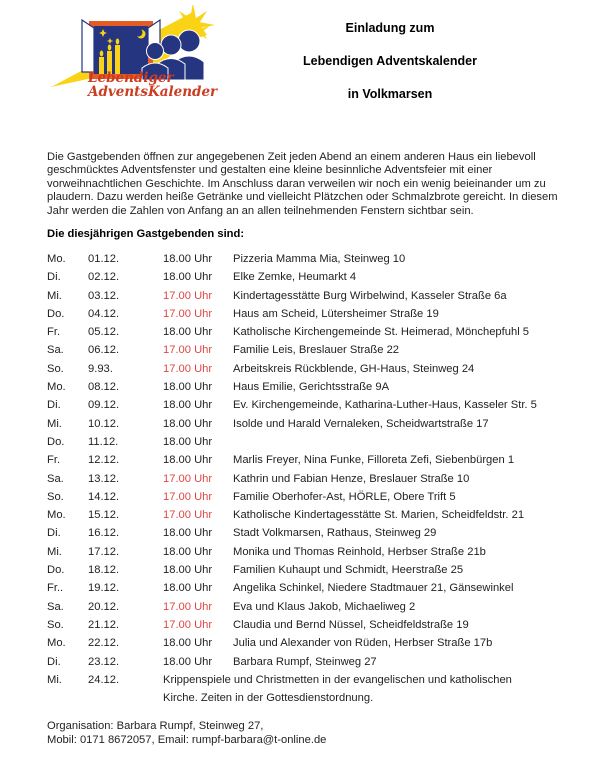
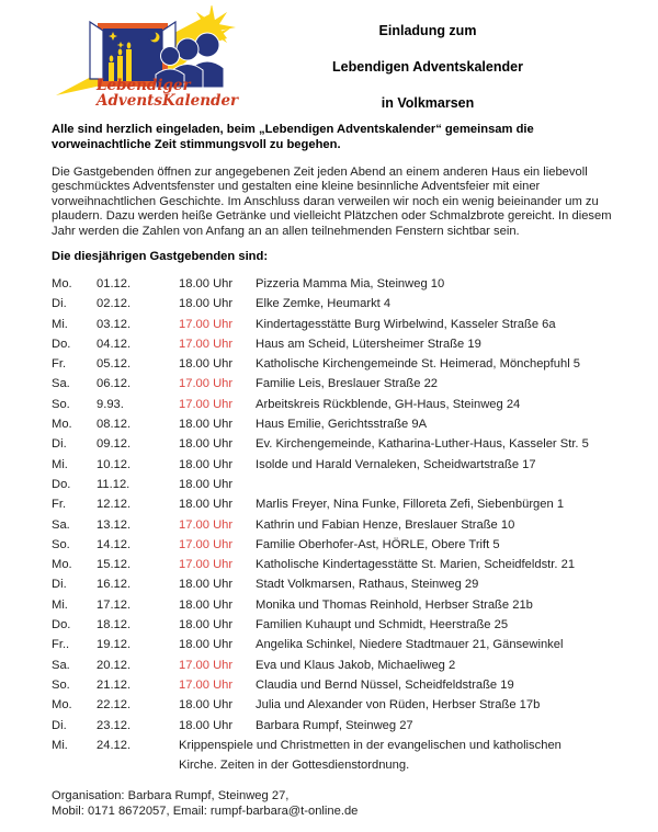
  Lebendiger
  AdventsKalender
  Einladung zum
  Lebendigen Adventskalender
  in Volkmarsen
+ Alle sind herzlich eingeladen, beim „Lebendigen Adventskalender“ gemeinsam die vorweinachtliche Zeit stimmungsvoll zu begehen.
  Die Gastgebenden öffnen zur angegebenen Zeit jeden Abend an einem anderen Haus ein liebevoll geschmücktes Adventsfenster und gestalten eine kleine besinnliche Adventsfeier mit einer vorweihnachtlichen Geschichte. Im Anschluss daran verweilen wir noch ein wenig beieinander um zu plaudern. Dazu werden heiße Getränke und vielleicht Plätzchen oder Schmalzbrote gereicht. In diesem Jahr werden die Zahlen von Anfang an an allen teilnehmenden Fenstern sichtbar sein.
  Die diesjährigen Gastgebenden sind:
  Mo.
  01.12.
  18.00 Uhr
  Pizzeria Mamma Mia, Steinweg 10
  Di.
  02.12.
  18.00 Uhr
  Elke Zemke, Heumarkt 4
  Mi.
  03.12.
  17.00 Uhr
  Kindertagesstätte Burg Wirbelwind, Kasseler Straße 6a
  Do.
  04.12.
  17.00 Uhr
  Haus am Scheid, Lütersheimer Straße 19
  Fr.
  05.12.
  18.00 Uhr
  Katholische Kirchengemeinde St. Heimerad, Mönchepfuhl 5
  Sa.
  06.12.
  17.00 Uhr
  Familie Leis, Breslauer Straße 22
  So.
  9.93.
  17.00 Uhr
  Arbeitskreis Rückblende, GH-Haus, Steinweg 24
  Mo.
  08.12.
  18.00 Uhr
  Haus Emilie, Gerichtsstraße 9A
  Di.
  09.12.
  18.00 Uhr
  Ev. Kirchengemeinde, Katharina-Luther-Haus, Kasseler Str. 5
  Mi.
  10.12.
  18.00 Uhr
  Isolde und Harald Vernaleken, Scheidwartstraße 17
  Do.
  11.12.
  18.00 Uhr
  Fr.
  12.12.
  18.00 Uhr
  Marlis Freyer, Nina Funke, Filloreta Zefi, Siebenbürgen 1
  Sa.
  13.12.
  17.00 Uhr
  Kathrin und Fabian Henze, Breslauer Straße 10
  So.
  14.12.
  17.00 Uhr
  Familie Oberhofer-Ast, HÖRLE, Obere Trift 5
  Mo.
  15.12.
  17.00 Uhr
  Katholische Kindertagesstätte St. Marien, Scheidfeldstr. 21
  Di.
  16.12.
  18.00 Uhr
  Stadt Volkmarsen, Rathaus, Steinweg 29
  Mi.
  17.12.
  18.00 Uhr
  Monika und Thomas Reinhold, Herbser Straße 21b
  Do.
  18.12.
  18.00 Uhr
  Familien Kuhaupt und Schmidt, Heerstraße 25
  Fr..
  19.12.
  18.00 Uhr
  Angelika Schinkel, Niedere Stadtmauer 21, Gänsewinkel
  Sa.
  20.12.
  17.00 Uhr
  Eva und Klaus Jakob, Michaeliweg 2
  So.
  21.12.
  17.00 Uhr
  Claudia und Bernd Nüssel, Scheidfeldstraße 19
  Mo.
  22.12.
  18.00 Uhr
  Julia und Alexander von Rüden, Herbser Straße 17b
  Di.
  23.12.
  18.00 Uhr
  Barbara Rumpf, Steinweg 27
  Mi.
  24.12.
  Krippenspiele und Christmetten in der evangelischen und katholischen Kirche. Zeiten in der Gottesdienstordnung.
  Organisation: Barbara Rumpf, Steinweg 27,
  Mobil: 0171 8672057, Email: rumpf-barbara@t-online.de
